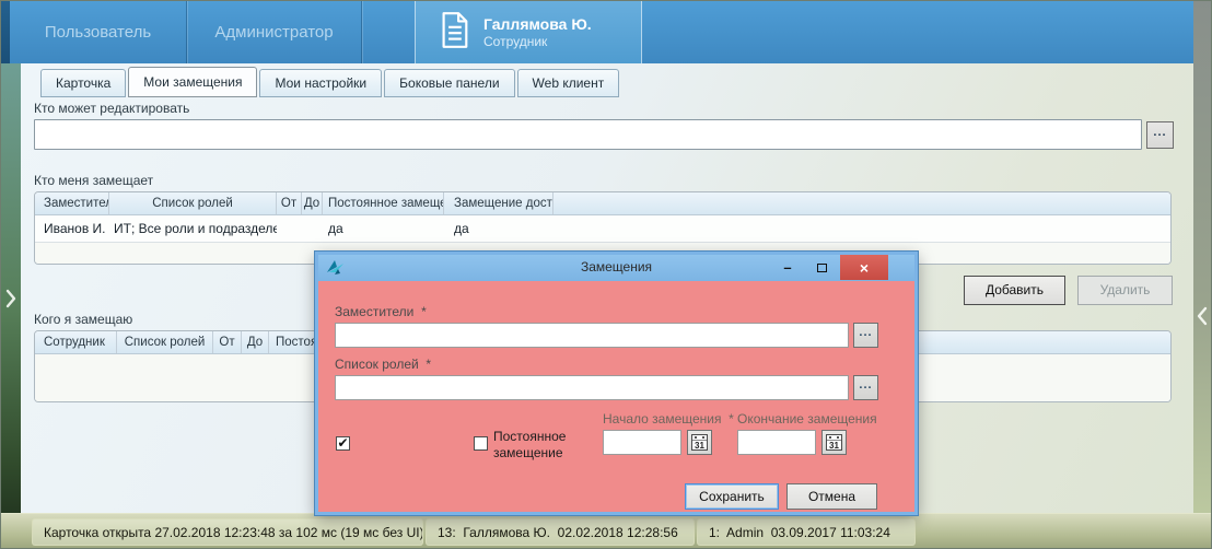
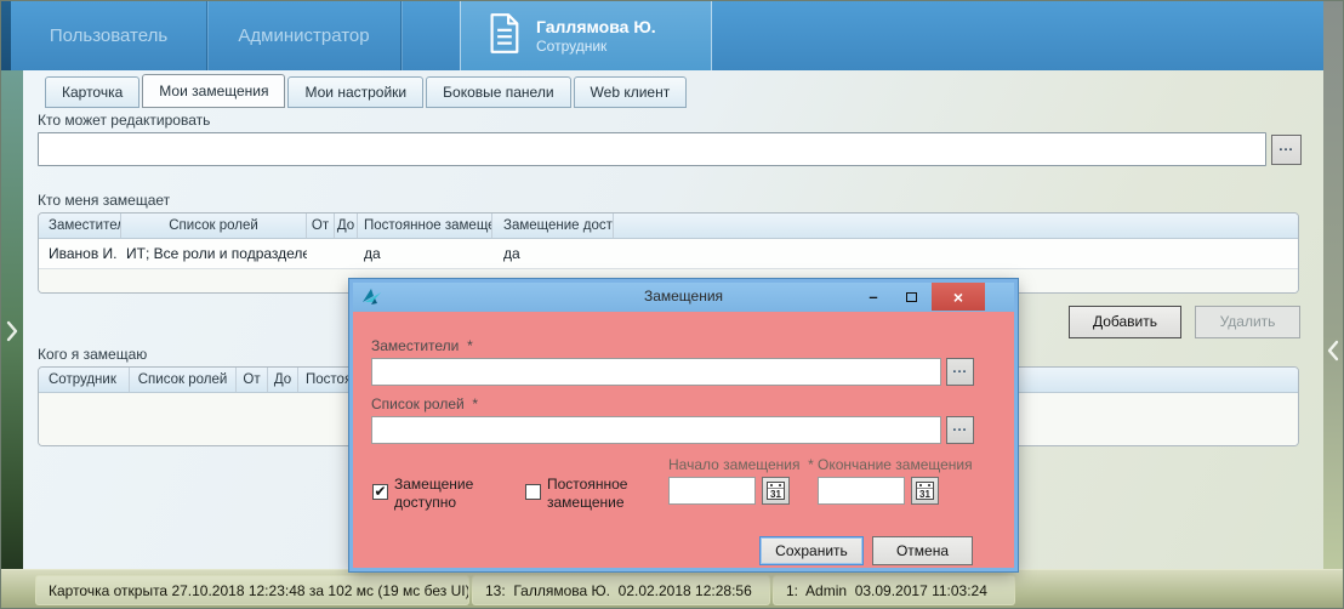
  Пользователь
  Администратор
  Галлямова Ю.
  Сотрудник
  Карточка
  Мои замещения
  Мои настройки
  Боковые панели
  Web клиент
  Кто может редактировать
  ...
  Кто меня замещает
  Заместител
  Список ролей
  От
  До
  Постоянное замеще
  Замещение дост
  Иванов И.
  ИТ; Все роли и подразделе
  да
  да
  Добавить
  Удалить
  Кого я замещаю
  Сотрудник
  Список ролей
  От
  До
- Карточка открыта 27.02.2018 12:23:48 за 102 мс (19 мс без UI)
+ Карточка открыта 27.10.2018 12:23:48 за 102 мс (19 мс без UI)
  13: Галлямова Ю. 02.02.2018 12:28:56
  1: Admin 03.09.2017 11:03:24
  Замещения
  –
  ×
  Заместители *
  ...
  Список ролей *
  ...
  ✔
+ Замещение доступно
  Постоянное замещение
  Начало замещения *
  31
  Окончание замещения
  31
  Сохранить
  Отмена
